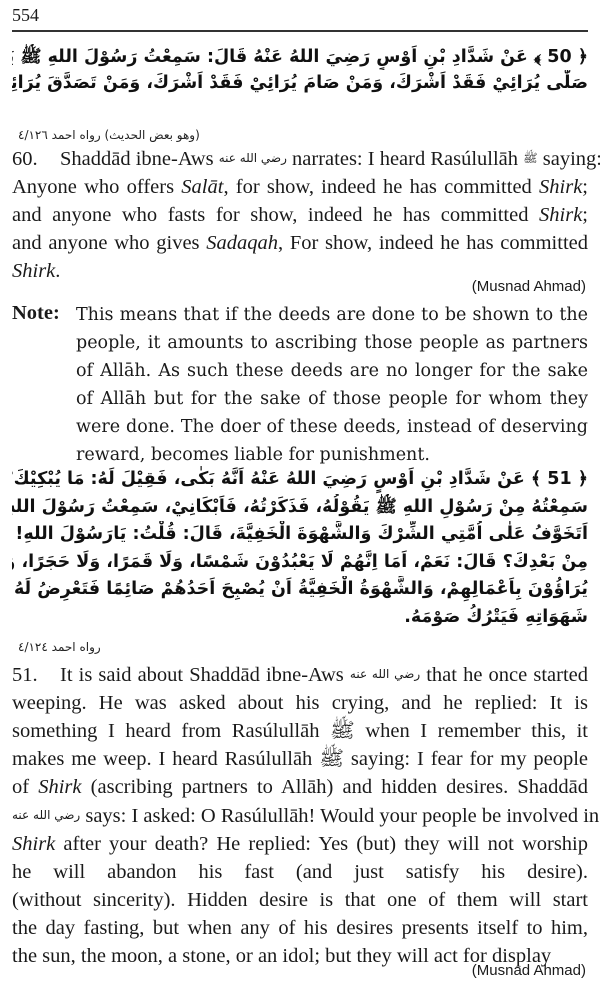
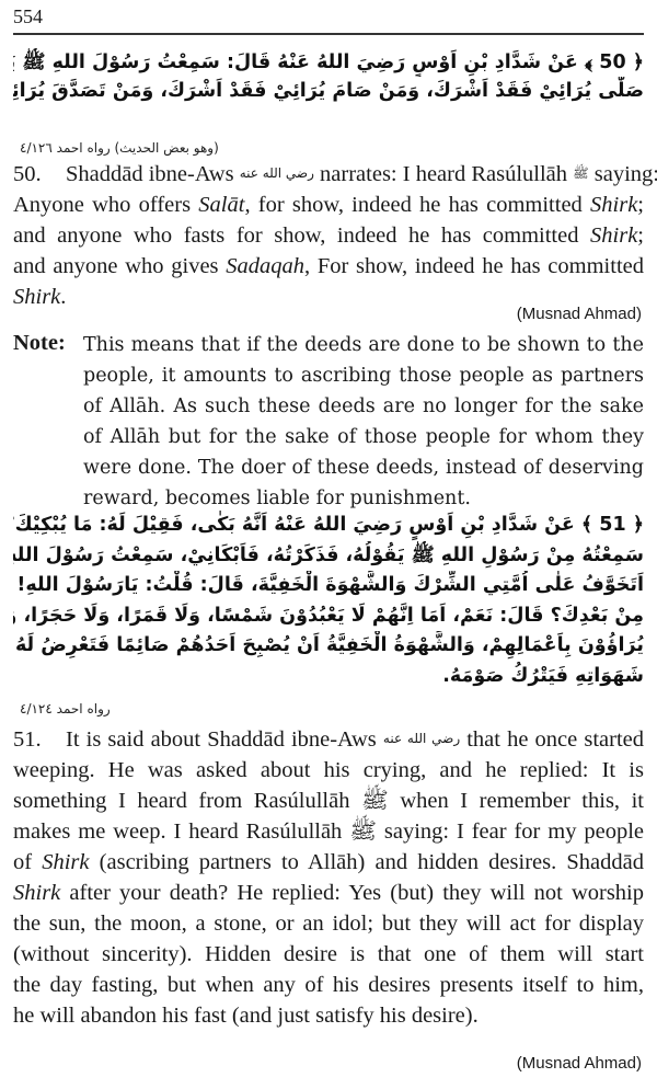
  554
  ﴿ 50 ﴾ عَنْ شَدَّادِ بْنِ اَوْسٍ رَضِيَ اللهُ عَنْهُ قَالَ: سَمِعْتُ رَسُوْلَ اللهِ ﷺ
  صَلّٰى يُرَائِيْ فَقَدْ اَشْرَكَ، وَمَنْ صَامَ يُرَائِيْ فَقَدْ اَشْرَكَ، وَمَنْ تَصَدَّقَ يُرَائِ
  (وهو بعض الحديث) رواه احمد ٤/١٢٦
- 60. Shaddād ibne-Aws رضي الله عنه narrates: I heard Rasúlullāh ﷺ saying:
+ 50. Shaddād ibne-Aws رضي الله عنه narrates: I heard Rasúlullāh ﷺ saying:
  Anyone who offers Salāt, for show, indeed he has committed Shirk;
  and anyone who fasts for show, indeed he has committed Shirk;
  and anyone who gives Sadaqah, For show, indeed he has committed
  Shirk.
  (Musnad Ahmad)
  Note:
  This means that if the deeds are done to be shown to the
  people, it amounts to ascribing those people as partners
  of Allāh. As such these deeds are no longer for the sake
  of Allāh but for the sake of those people for whom they
  were done. The doer of these deeds, instead of deserving
  reward, becomes liable for punishment.
  ﴿ 51 ﴾ عَنْ شَدَّادِ بْنِ اَوْسٍ رَضِيَ اللهُ عَنْهُ اَنَّهُ بَكٰى، فَقِيْلَ لَهُ: مَا يُبْكِيْكَ
  سَمِعْتُهُ مِنْ رَسُوْلِ اللهِ ﷺ يَقُوْلُهُ، فَذَكَرْتُهُ، فَاَبْكَانِيْ، سَمِعْتُ رَسُوْلَ الل
  اَتَخَوَّفُ عَلٰى اُمَّتِي الشِّرْكَ وَالشَّهْوَةَ الْخَفِيَّةَ، قَالَ: قُلْتُ: يَارَسُوْلَ اللهِ!
  مِنْ بَعْدِكَ؟ قَالَ: نَعَمْ، اَمَا اِنَّهُمْ لَا يَعْبُدُوْنَ شَمْسًا، وَلَا قَمَرًا، وَلَا حَجَرًا،
  يُرَاؤُوْنَ بِاَعْمَالِهِمْ، وَالشَّهْوَةُ الْخَفِيَّةُ اَنْ يُصْبِحَ اَحَدُهُمْ صَائِمًا فَتَعْرِضُ لَهُ
  شَهَوَاتِهِ فَيَتْرُكُ صَوْمَهُ.
  رواه احمد ٤/١٢٤
  51. It is said about Shaddād ibne-Aws رضي الله عنه that he once started
  weeping. He was asked about his crying, and he replied: It is
  something I heard from Rasúlullāh ﷺ when I remember this, it
  makes me weep. I heard Rasúlullāh ﷺ saying: I fear for my people
  of Shirk (ascribing partners to Allāh) and hidden desires. Shaddād
- رضي الله عنه says: I asked: O Rasúlullāh! Would your people be involved in
  Shirk after your death? He replied: Yes (but) they will not worship
- he will abandon his fast (and just satisfy his desire).
+ the sun, the moon, a stone, or an idol; but they will act for display
  (without sincerity). Hidden desire is that one of them will start
  the day fasting, but when any of his desires presents itself to him,
- the sun, the moon, a stone, or an idol; but they will act for display
+ he will abandon his fast (and just satisfy his desire).
  (Musnad Ahmad)
